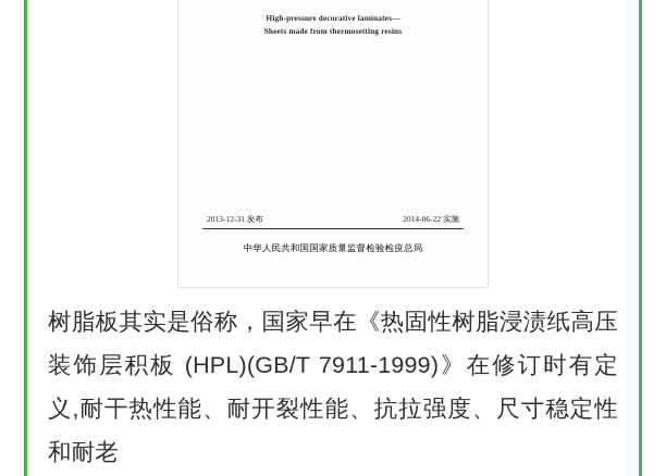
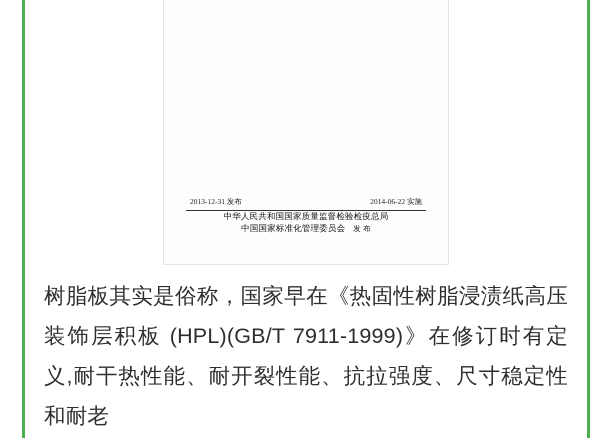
- High-pressure decorative laminates—
- Sheets made from thermosetting resins
  2013-12-31 发布
  2014-06-22 实施
  中华人民共和国国家质量监督检验检疫总局
+ 中国国家标准化管理委员会 发 布
  树脂板其实是俗称，国家早在《热固性树脂浸渍纸高压装饰层积板 (HPL)(GB/T 7911-1999)》在修订时有定义,耐干热性能、耐开裂性能、抗拉强度、尺寸稳定性和耐老
